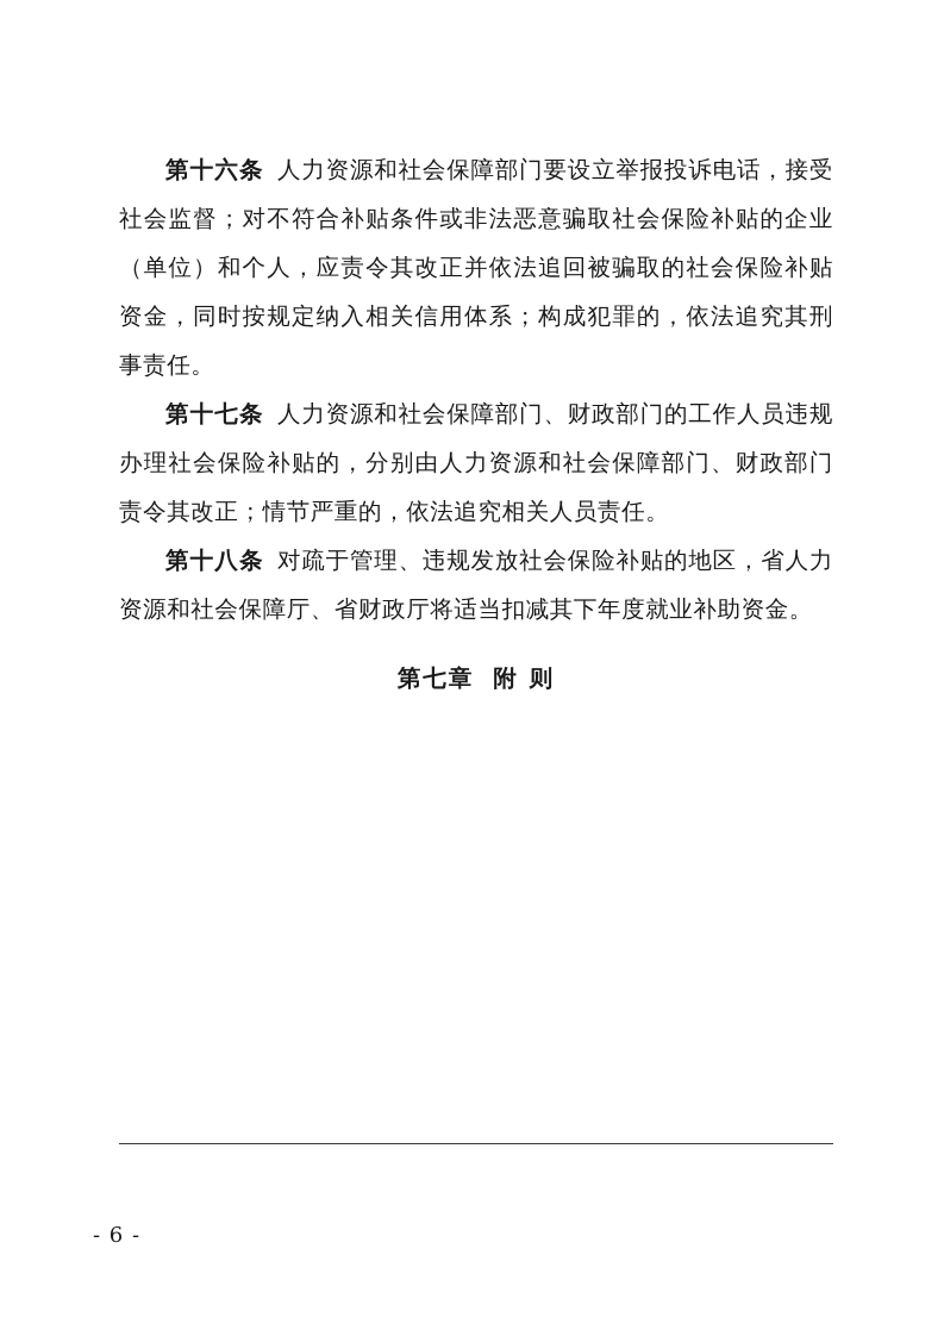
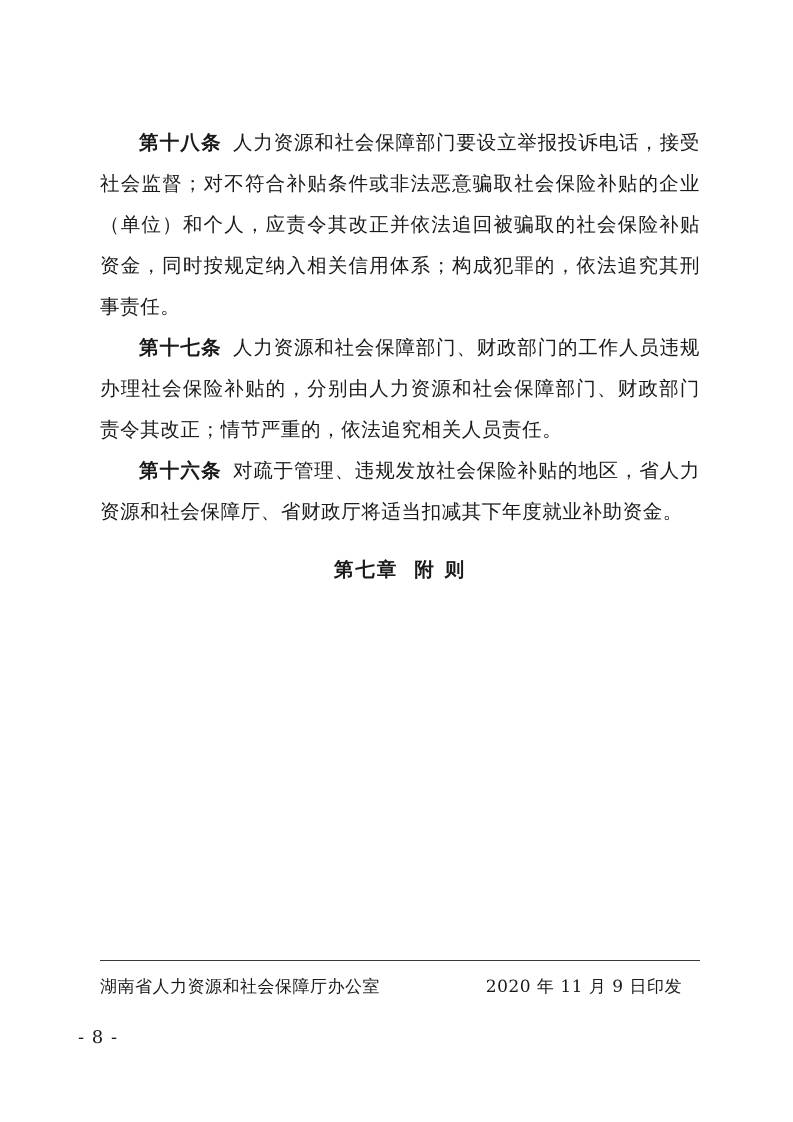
- 第十六条 人力资源和社会保障部门要设立举报投诉电话，接受社会监督；对不符合补贴条件或非法恶意骗取社会保险补贴的企业（单位）和个人，应责令其改正并依法追回被骗取的社会保险补贴资金，同时按规定纳入相关信用体系；构成犯罪的，依法追究其刑事责任。
+ 第十八条 人力资源和社会保障部门要设立举报投诉电话，接受社会监督；对不符合补贴条件或非法恶意骗取社会保险补贴的企业（单位）和个人，应责令其改正并依法追回被骗取的社会保险补贴资金，同时按规定纳入相关信用体系；构成犯罪的，依法追究其刑事责任。
  第十七条 人力资源和社会保障部门、财政部门的工作人员违规办理社会保险补贴的，分别由人力资源和社会保障部门、财政部门责令其改正；情节严重的，依法追究相关人员责任。
- 第十八条 对疏于管理、违规发放社会保险补贴的地区，省人力资源和社会保障厅、省财政厅将适当扣减其下年度就业补助资金。
+ 第十六条 对疏于管理、违规发放社会保险补贴的地区，省人力资源和社会保障厅、省财政厅将适当扣减其下年度就业补助资金。
  第七章 附 则
+ 湖南省人力资源和社会保障厅办公室
+ 2020 年 11 月 9 日印发
- - 6 -
+ - 8 -
